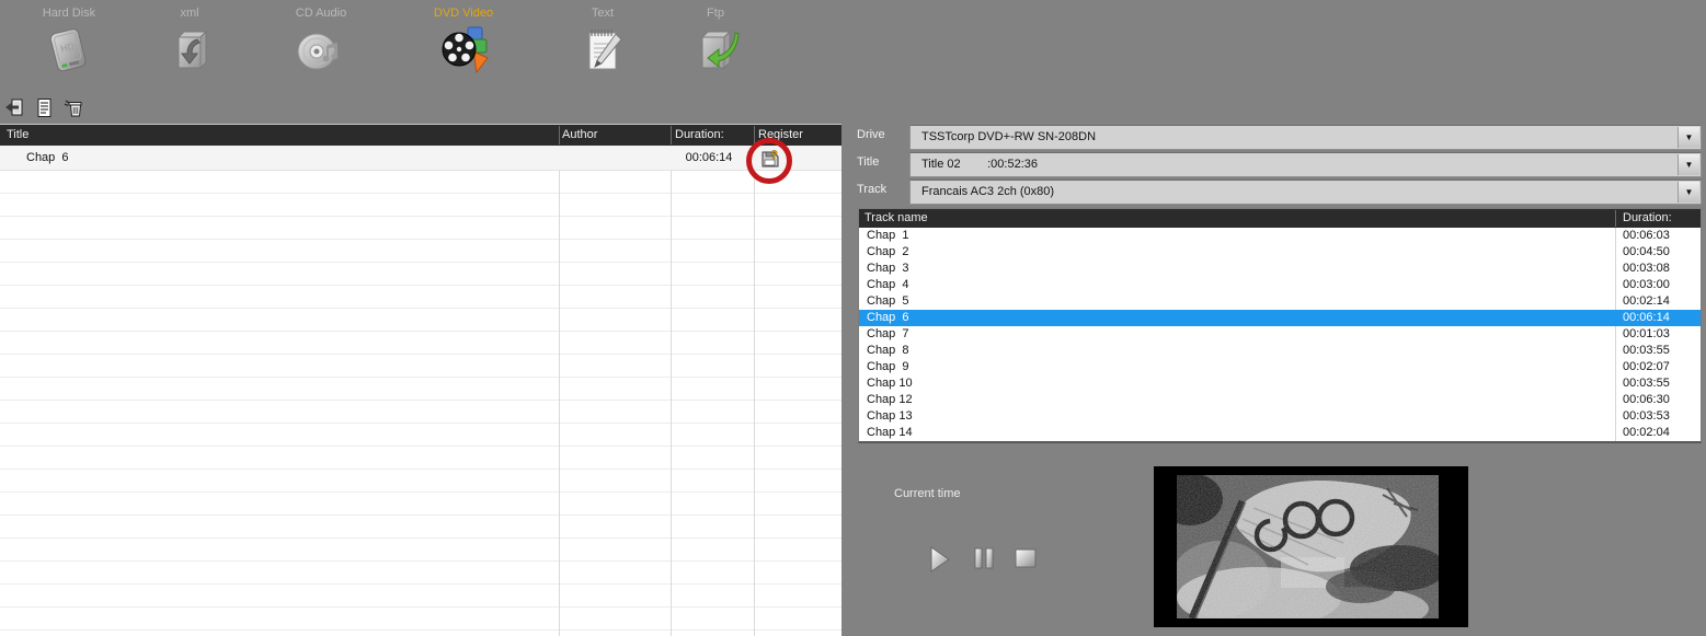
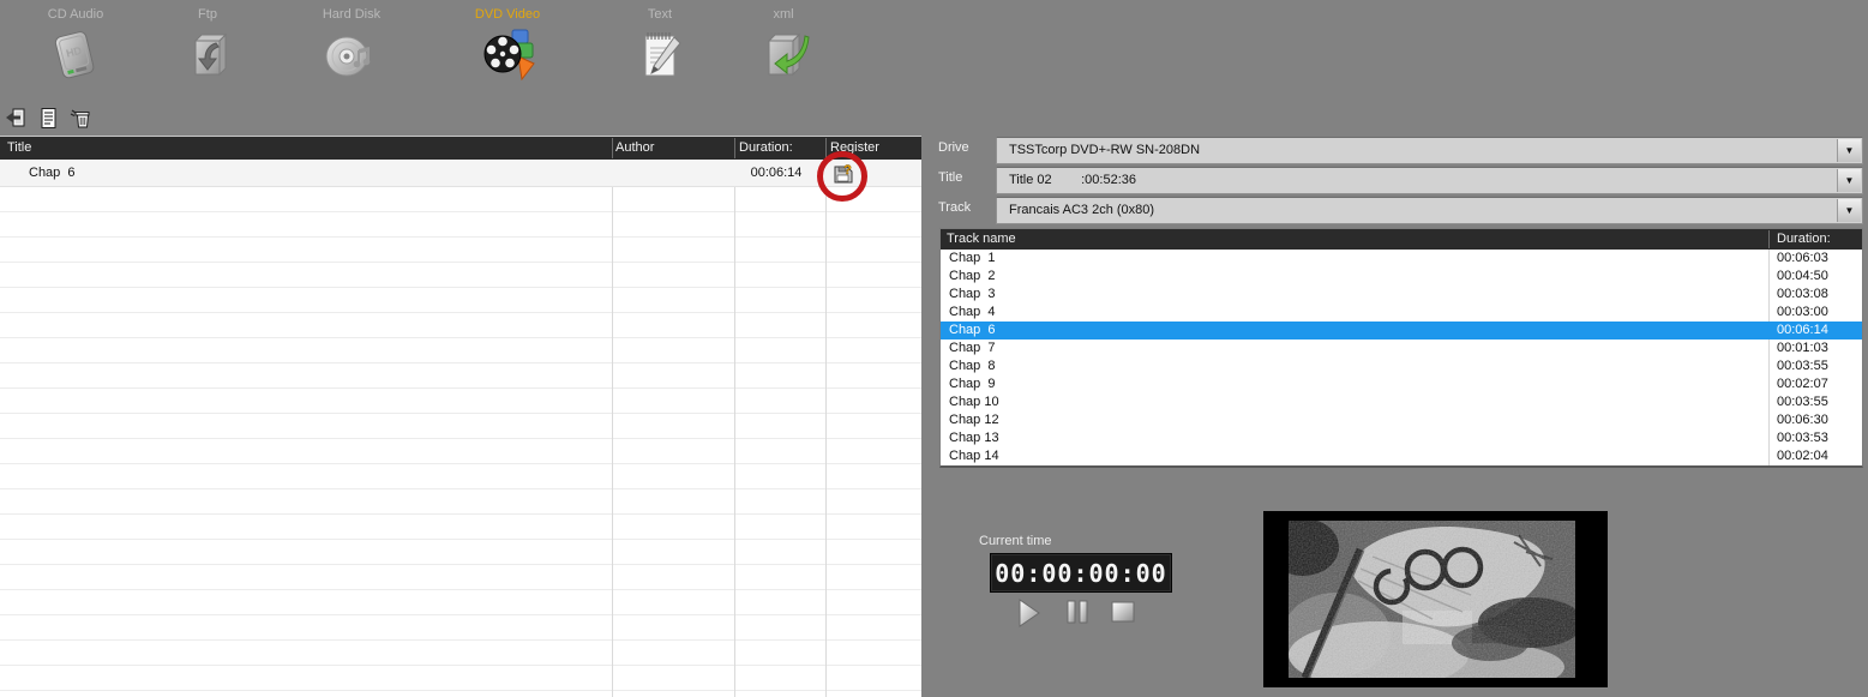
- Hard Disk
+ CD Audio
- xml
+ Ftp
- CD Audio
+ Hard Disk
  DVD Video
  Text
- Ftp
+ xml
  Title
  Author
  Duration:
  Register
  Chap 6
  00:06:14
  ?
  Drive
  TSSTcorp DVD+-RW SN-208DN
  ▼
  Title
  Title 02 :00:52:36
  ▼
  Track
  Francais AC3 2ch (0x80)
  ▼
  Track name
  Duration:
  Chap 1
  00:06:03
  Chap 2
  00:04:50
  Chap 3
  00:03:08
  Chap 4
  00:03:00
- Chap 5
- 00:02:14
  Chap 6
  00:06:14
  Chap 7
  00:01:03
  Chap 8
  00:03:55
  Chap 9
  00:02:07
  Chap 10
  00:03:55
  Chap 12
  00:06:30
  Chap 13
  00:03:53
  Chap 14
  00:02:04
  Current time
+ 00:00:00:00
